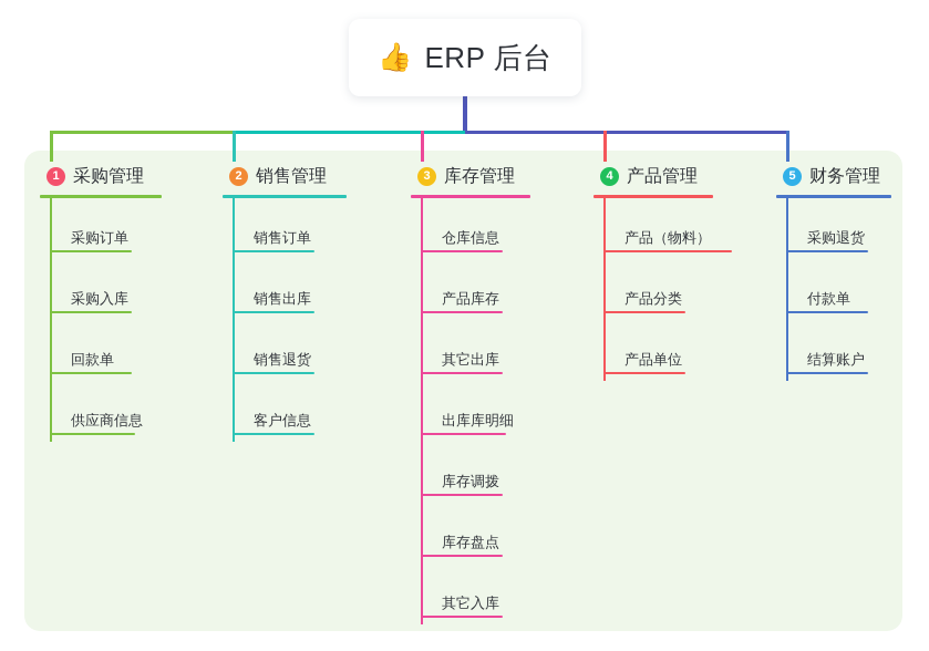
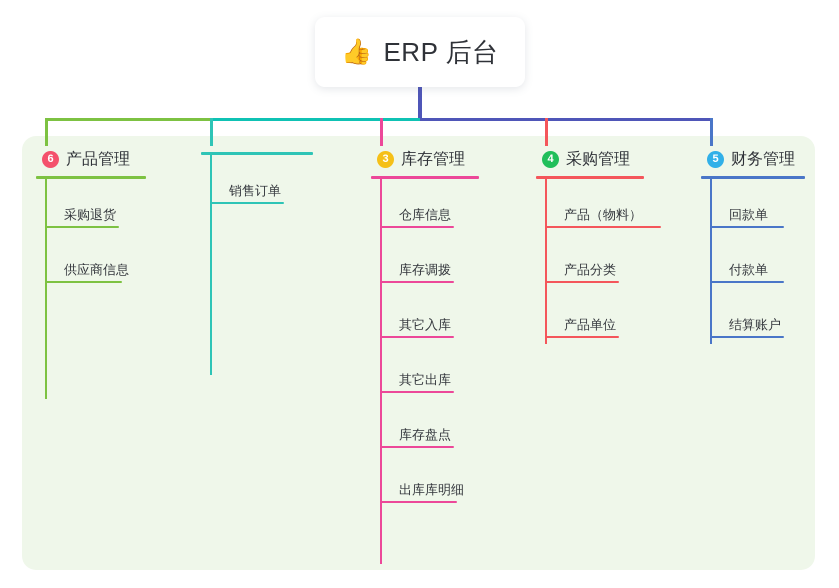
  👍
  ERP 后台
- 1
+ 6
- 采购管理
+ 产品管理
- 采购订单
- 采购入库
- 回款单
+ 采购退货
  供应商信息
- 2
- 销售管理
  销售订单
- 销售出库
- 销售退货
- 客户信息
  3
  库存管理
  仓库信息
- 产品库存
- 其它出库
+ 库存调拨
- 出库库明细
+ 其它入库
- 库存调拨
+ 其它出库
  库存盘点
- 其它入库
+ 出库库明细
  4
- 产品管理
+ 采购管理
  产品（物料）
  产品分类
  产品单位
  5
  财务管理
- 采购退货
+ 回款单
  付款单
  结算账户
